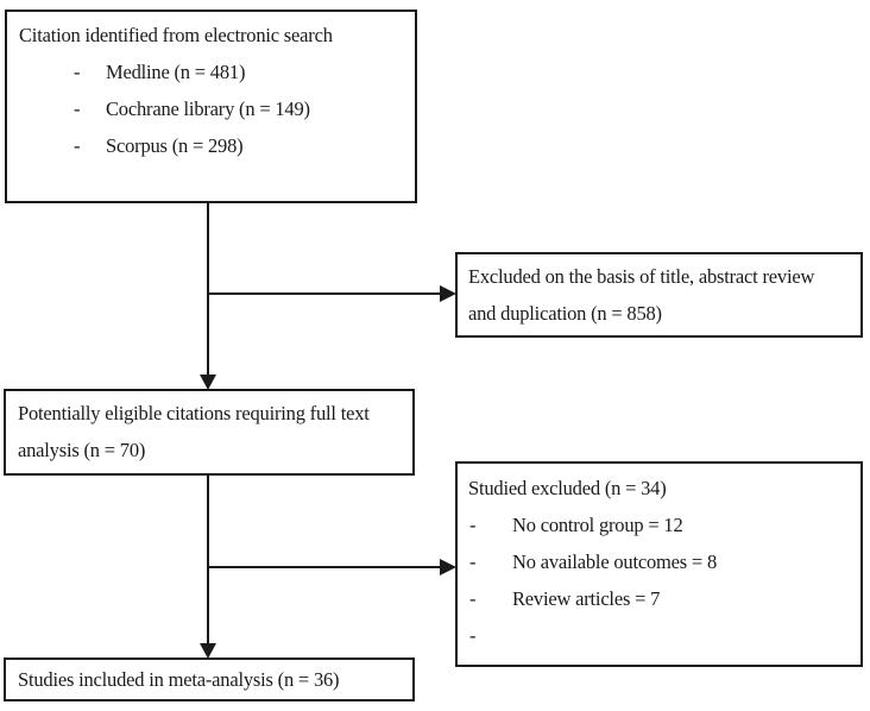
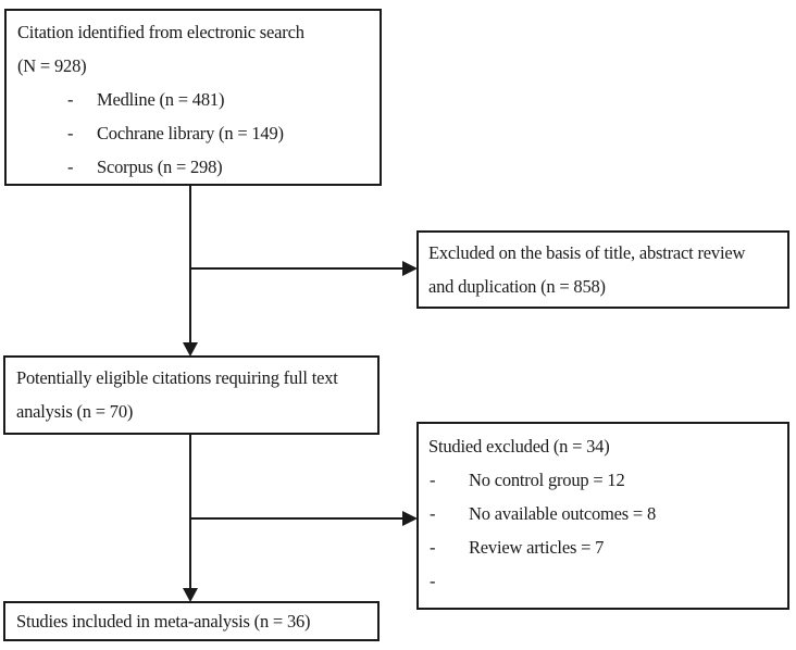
  Citation identified from electronic search
+ (N = 928)
  -
  Medline (n = 481)
  -
  Cochrane library (n = 149)
  -
  Scorpus (n = 298)
  Excluded on the basis of title, abstract review
  and duplication (n = 858)
  Potentially eligible citations requiring full text
  analysis (n = 70)
  Studied excluded (n = 34)
  -
  No control group = 12
  -
  No available outcomes = 8
  -
  Review articles = 7
  -
  Studies included in meta-analysis (n = 36)
